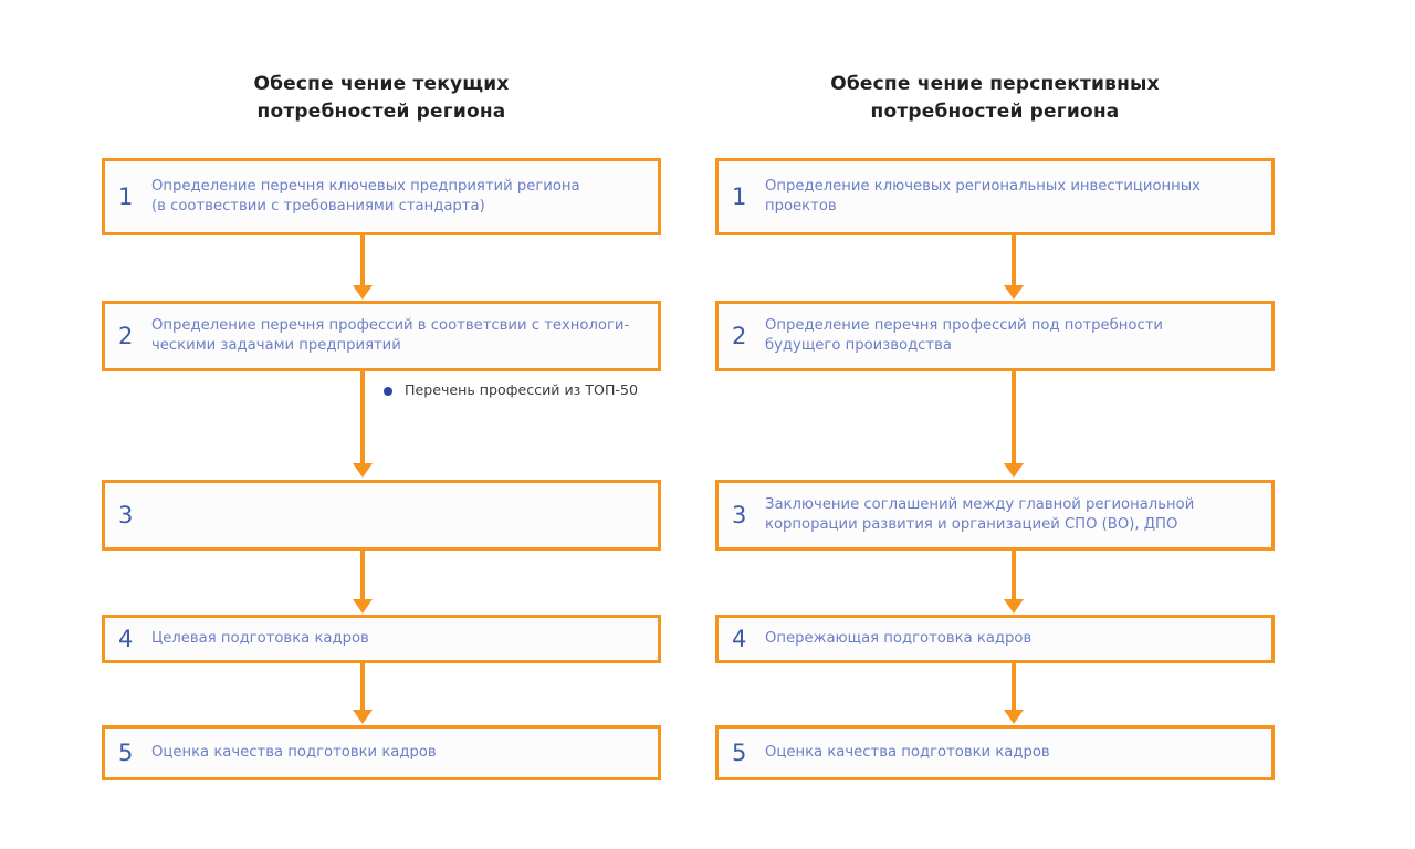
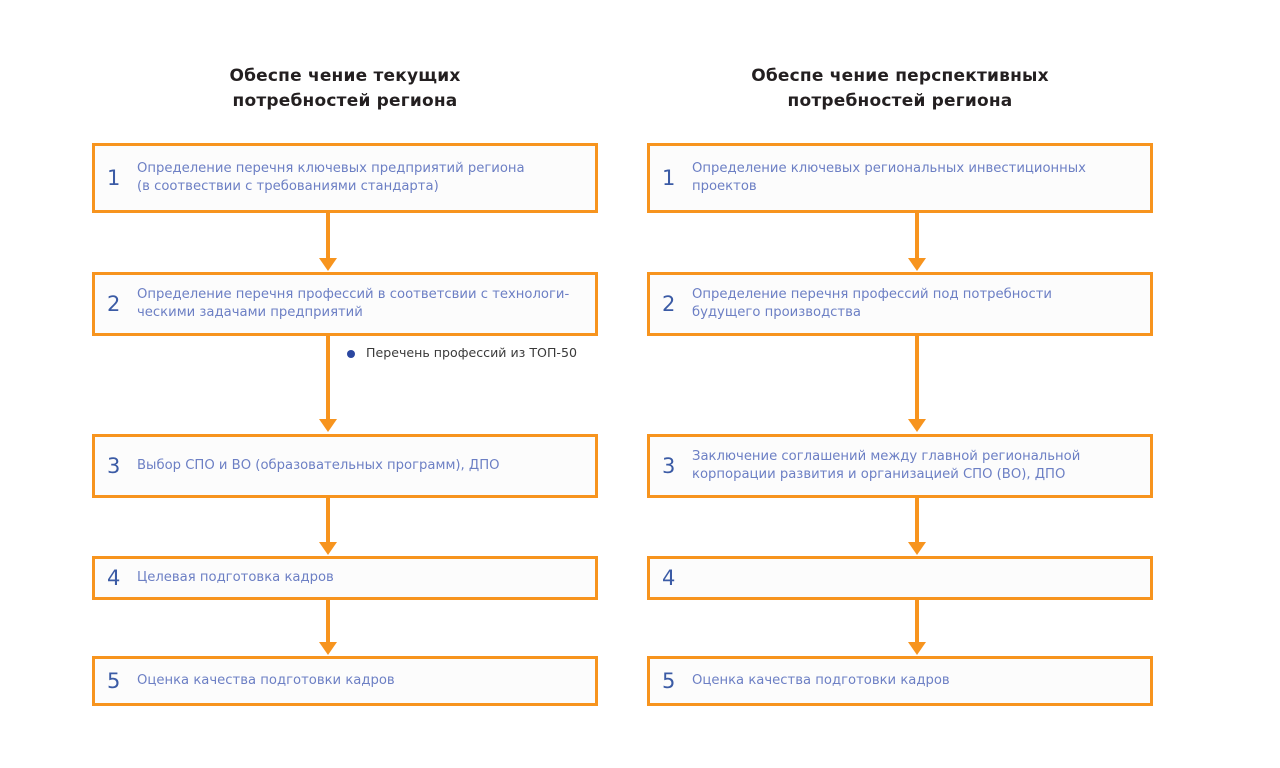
  Обеспе чение текущих
  потребностей региона
  1
  Определение перечня ключевых предприятий региона
  (в соотвествии с требованиями стандарта)
  2
  Определение перечня профессий в соответсвии с технологи-
  ческими задачами предприятий
  Перечень профессий из ТОП-50
  3
+ Выбор СПО и ВО (образовательных программ), ДПО
  4
  Целевая подготовка кадров
  5
  Оценка качества подготовки кадров
  Обеспе чение перспективных
  потребностей региона
  1
  Определение ключевых региональных инвестиционных
  проектов
  2
  Определение перечня профессий под потребности
  будущего производства
  3
  Заключение соглашений между главной региональной
  корпорации развития и организацией СПО (ВО), ДПО
  4
- Опережающая подготовка кадров
  5
  Оценка качества подготовки кадров
